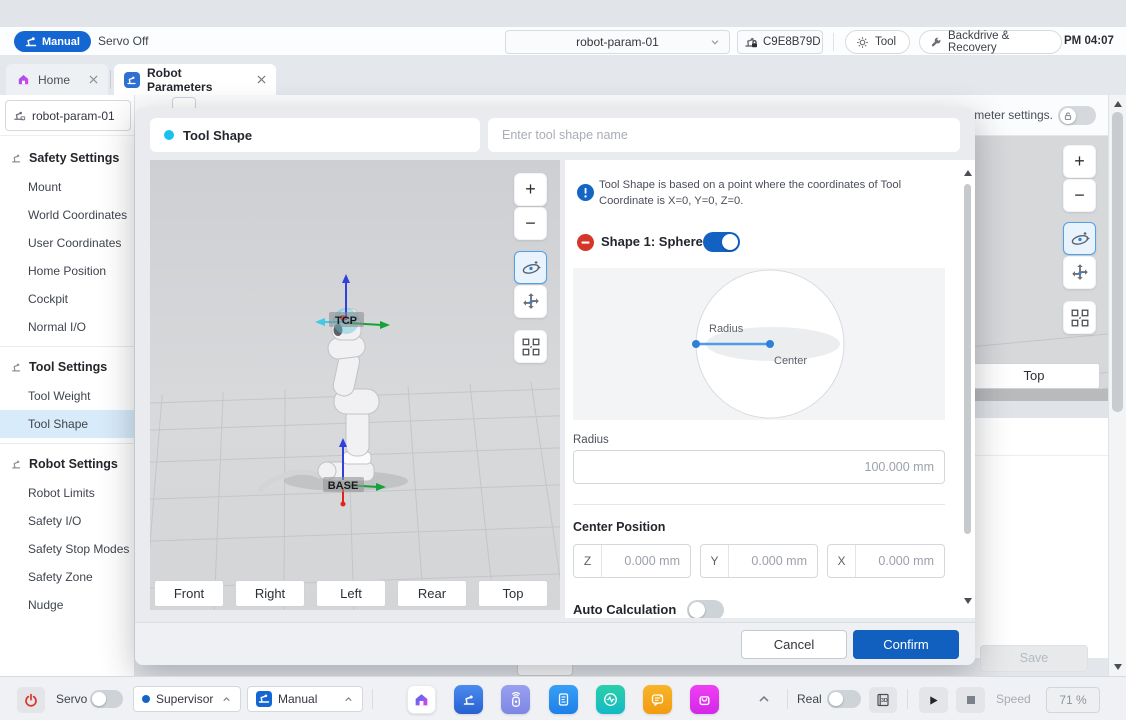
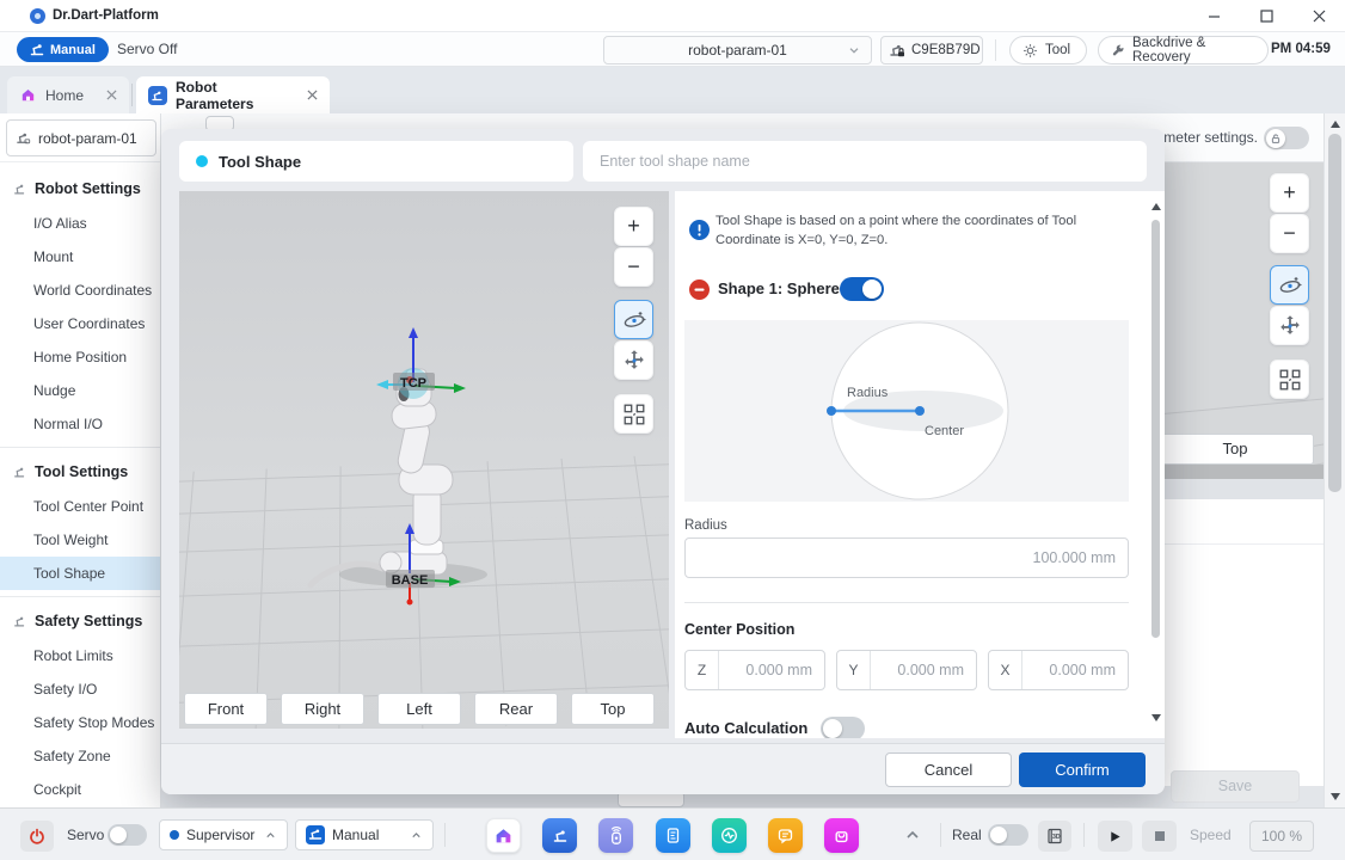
+ Dr.Dart-Platform
  Manual
  Servo Off
  robot-param-01
  C9E8B79D
  Tool
  Backdrive & Recovery
- PM 04:07
+ PM 04:59
  Home
  Robot Parameters
  meter settings.
  +
  −
  Top
  Save
  Tool Shape
  Enter tool shape name
  TCP
  BASE
  +
  −
  Front
  Right
  Left
  Rear
  Top
  Tool Shape is based on a point where the coordinates of Tool Coordinate is X=0, Y=0, Z=0.
  Shape 1: Sphere
  Radius
  Center
  Radius
  100.000 mm
  Center Position
  Z
  0.000 mm
  Y
  0.000 mm
  X
  0.000 mm
  Auto Calculation
  Cancel
  Confirm
  Servo
  Supervisor
  Manual
  Real
  Speed
- 71 %
+ 100 %
  robot-param-01
- Safety Settings
+ Robot Settings
+ I/O Alias
  Mount
  World Coordinates
  User Coordinates
  Home Position
- Cockpit
+ Nudge
  Normal I/O
  Tool Settings
+ Tool Center Point
  Tool Weight
  Tool Shape
- Robot Settings
+ Safety Settings
  Robot Limits
  Safety I/O
  Safety Stop Modes
  Safety Zone
- Nudge
+ Cockpit
